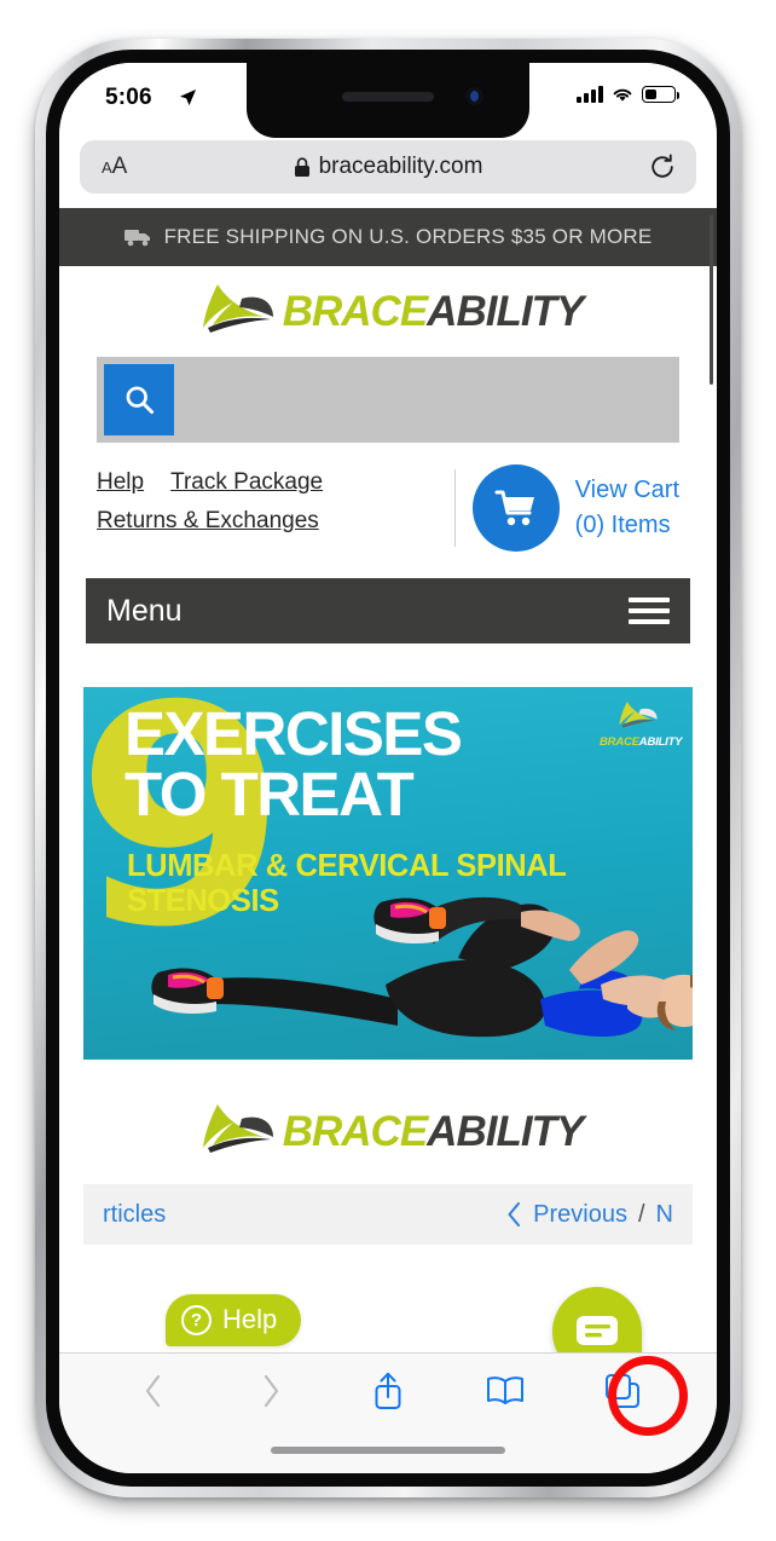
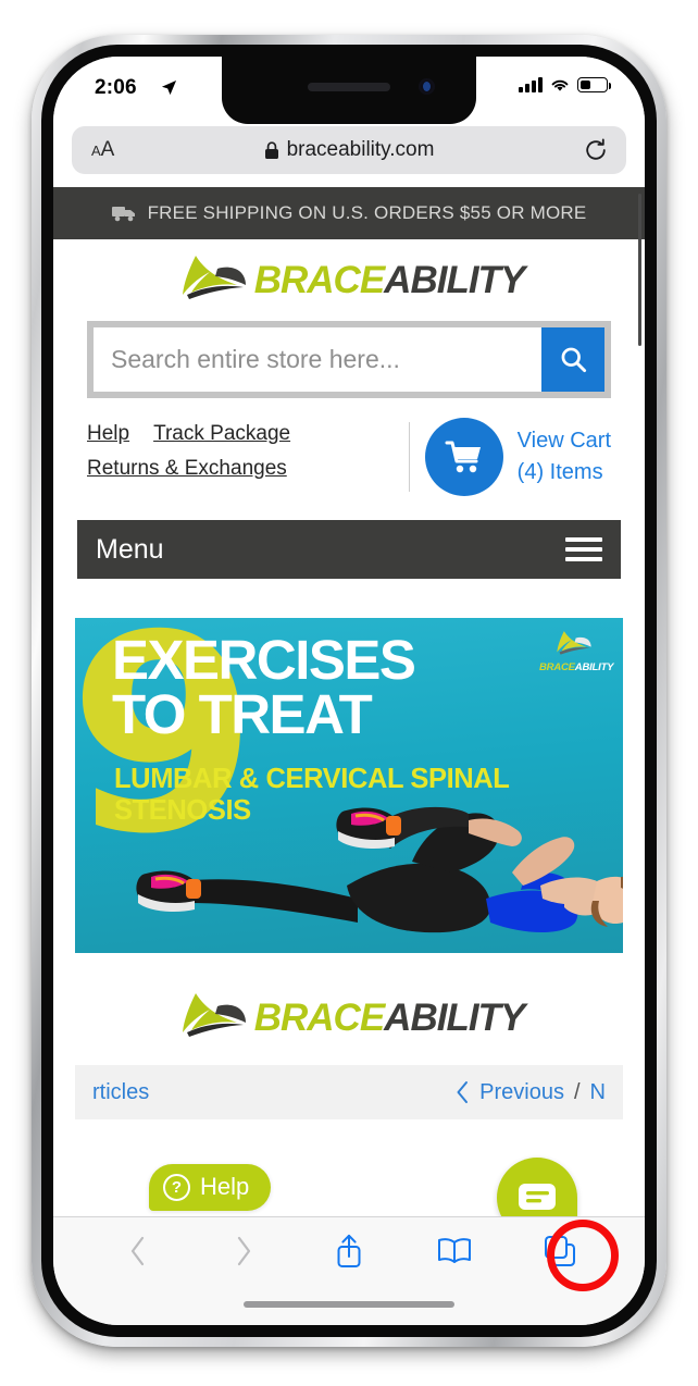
- 5:06
+ 2:06
  AA
  braceability.com
- FREE SHIPPING ON U.S. ORDERS $35 OR MORE
+ FREE SHIPPING ON U.S. ORDERS $55 OR MORE
  BRACEABILITY
+ Search entire store here...
  Help
  Track Package
  Returns & Exchanges
  View Cart
- (0) Items
+ (4) Items
  Menu
  9
  EXERCISES
  TO TREAT
  LUMBAR & CERVICAL SPINAL STENOSIS
  BRACEABILITY
  BRACEABILITY
  rticles
  Previous
  /
  N
  ?
  Help
